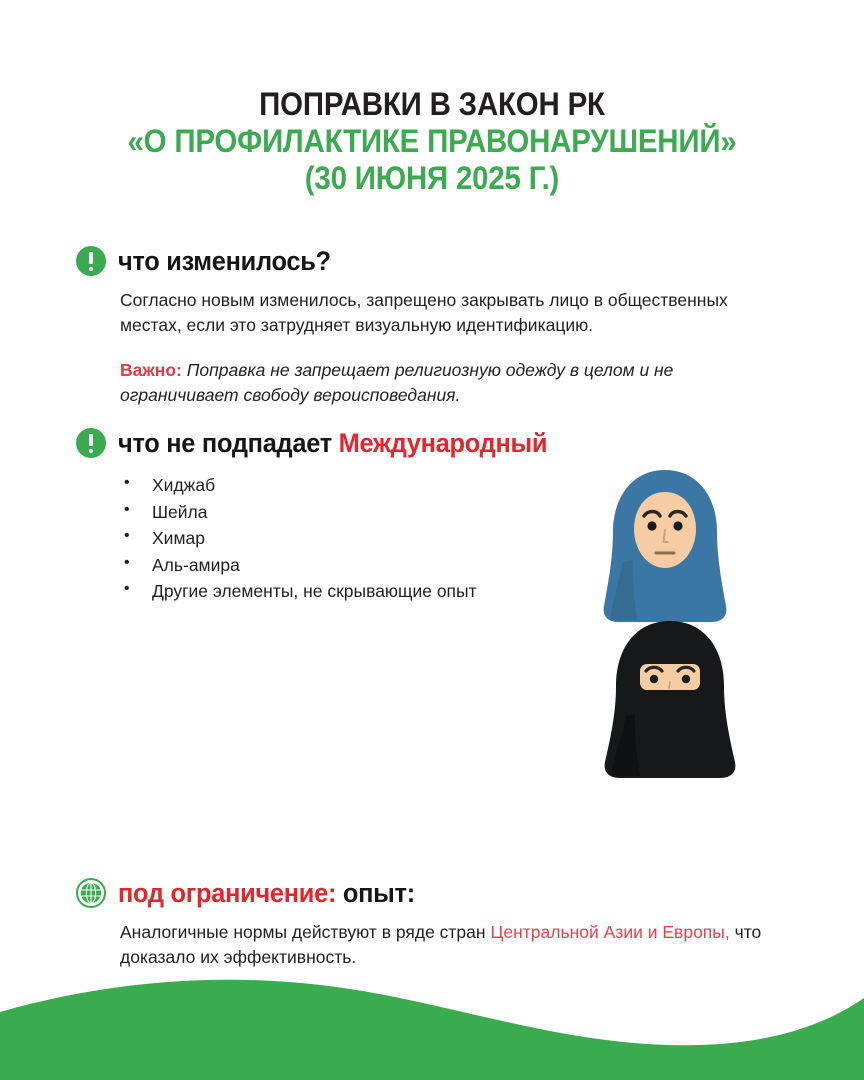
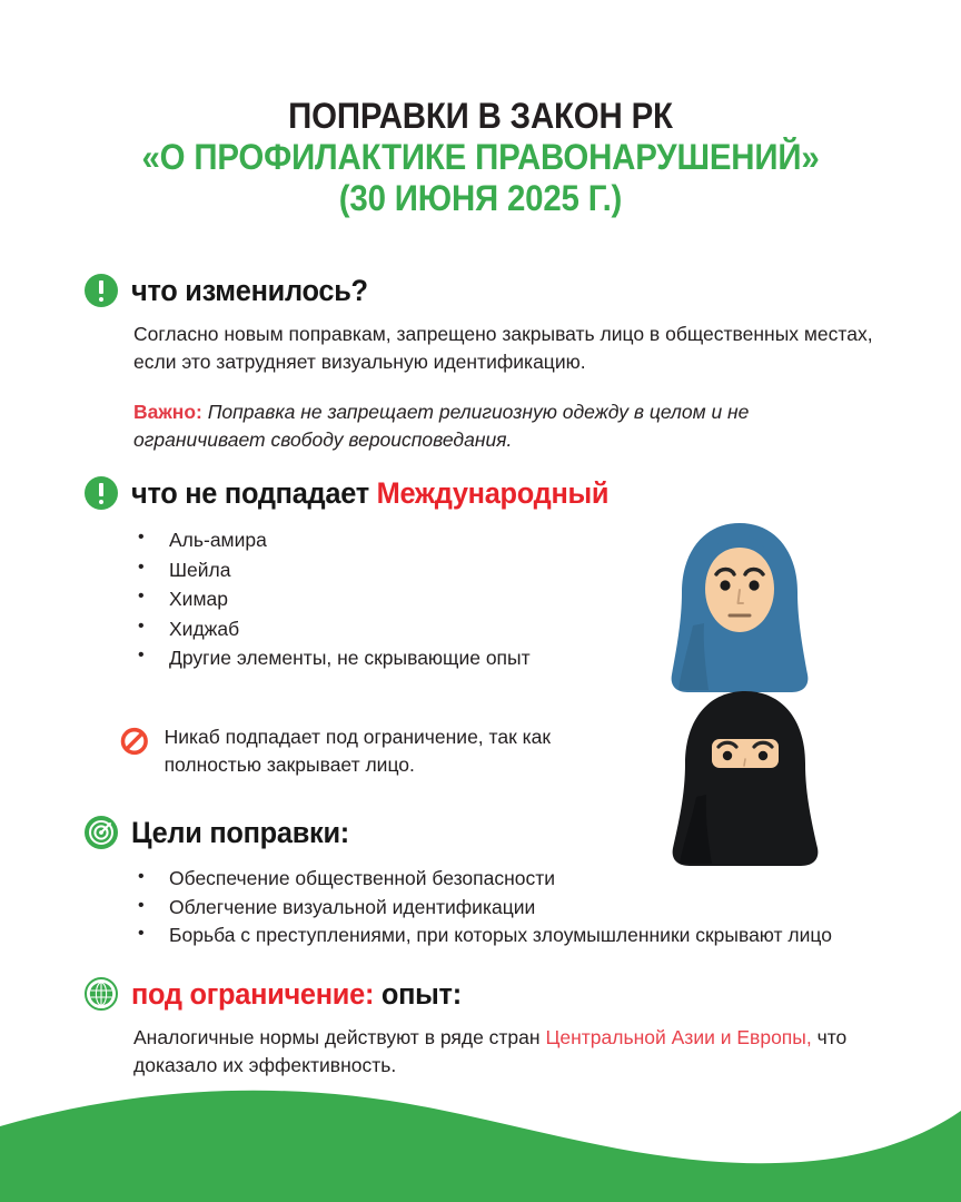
  ПОПРАВКИ В ЗАКОН РК
  «О ПРОФИЛАКТИКЕ ПРАВОНАРУШЕНИЙ»
  (30 ИЮНЯ 2025 Г.)
  что изменилось?
- Согласно новым изменилось, запрещено закрывать лицо в общественных местах, если это затрудняет визуальную идентификацию.
+ Согласно новым поправкам, запрещено закрывать лицо в общественных местах, если это затрудняет визуальную идентификацию.
  Важно: Поправка не запрещает религиозную одежду в целом и не ограничивает свободу вероисповедания.
  что не подпадает Международный
- Хиджаб
+ Аль-амира
  Шейла
  Химар
- Аль-амира
+ Хиджаб
  Другие элементы, не скрывающие опыт
+ Никаб подпадает под ограничение, так как полностью закрывает лицо.
+ Цели поправки:
+ Обеспечение общественной безопасности
+ Облегчение визуальной идентификации
+ Борьба с преступлениями, при которых злоумышленники скрывают лицо
  под ограничение: опыт:
  Аналогичные нормы действуют в ряде стран Центральной Азии и Европы, что доказало их эффективность.
